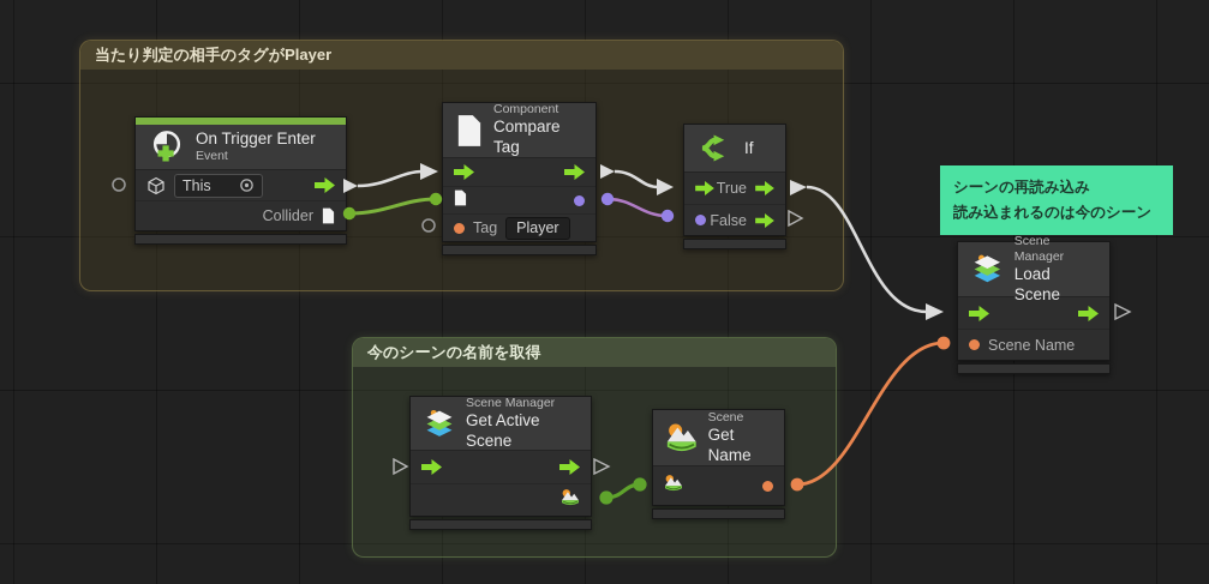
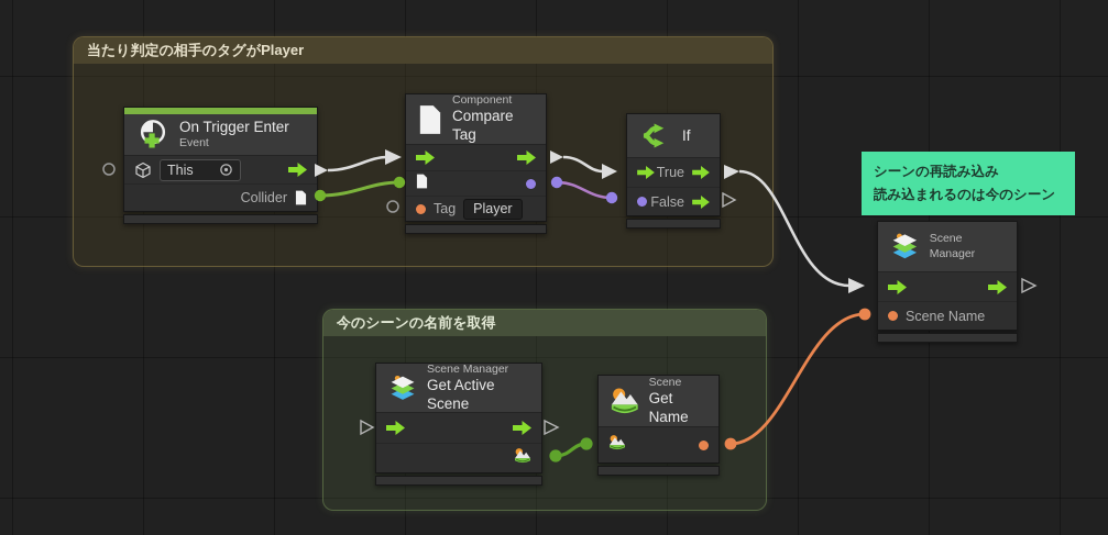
  当たり判定の相手のタグがPlayer
  今のシーンの名前を取得
  On Trigger Enter
  Event
  This
  Collider
  Component
  Compare Tag
  Tag
  Player
  If
  True
  False
  Scene Manager
- Load Scene
  Scene Name
  Scene Manager
  Get Active Scene
  Scene
  Get Name
  シーンの再読み込み
  読み込まれるのは今のシーン
